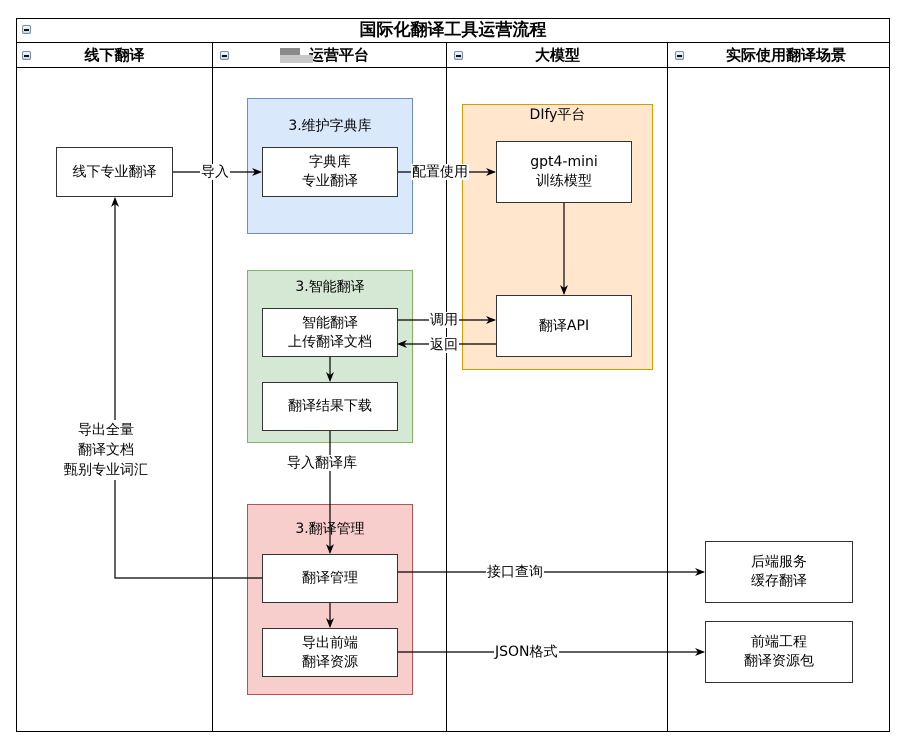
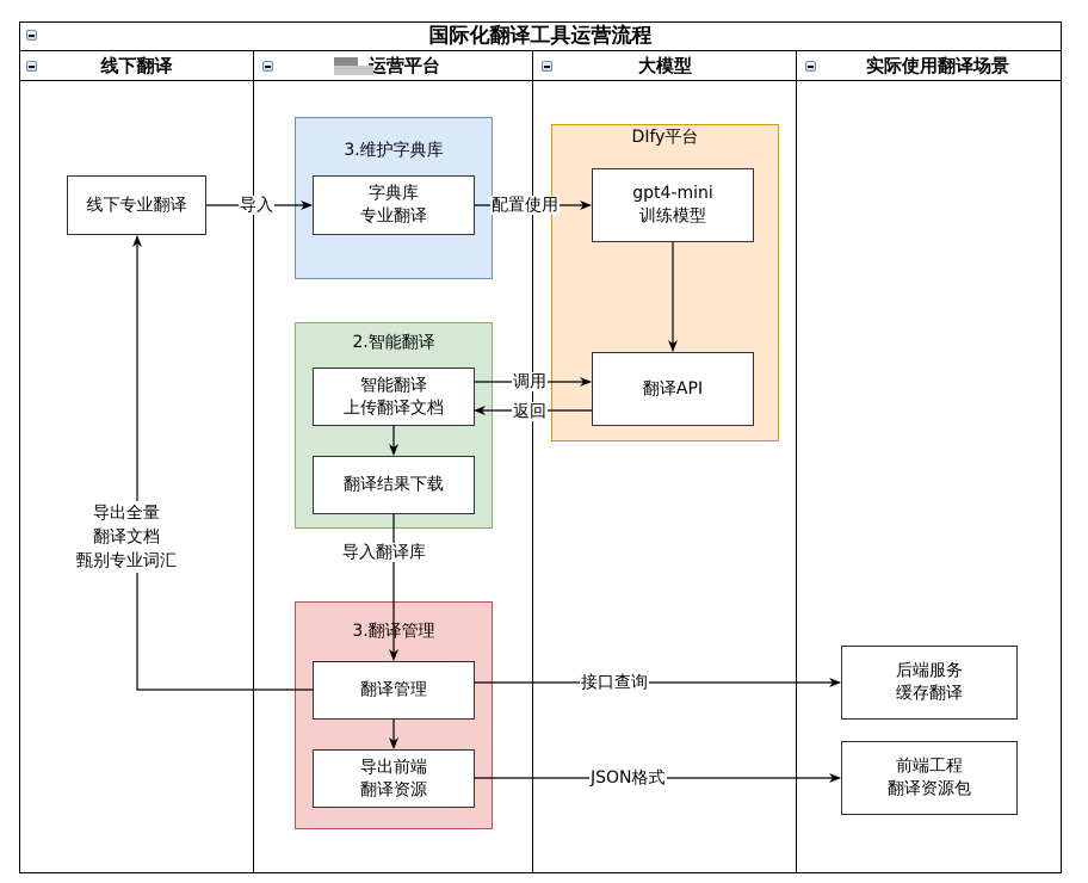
  国际化翻译工具运营流程
  线下翻译
  运营平台
  大模型
  实际使用翻译场景
  3.维护字典库
- 3.智能翻译
+ 2.智能翻译
  3.翻管理
  DIfy平台
  线下专业翻译
  字典库
  专业翻译
  智能翻译
  上传翻译文档
  翻译结果下载
  翻译管理
  导出前端
  翻译资源
  gpt4-mini
  训练模型
  翻译API
  后端服务
  缓存翻译
  前端工程
  翻译资源包
  导入
  配置使用
  调用
  返回
  导入翻译库
  导出全量
  翻译文档
  甄别专业词汇
  接口查询
  JSON格式
